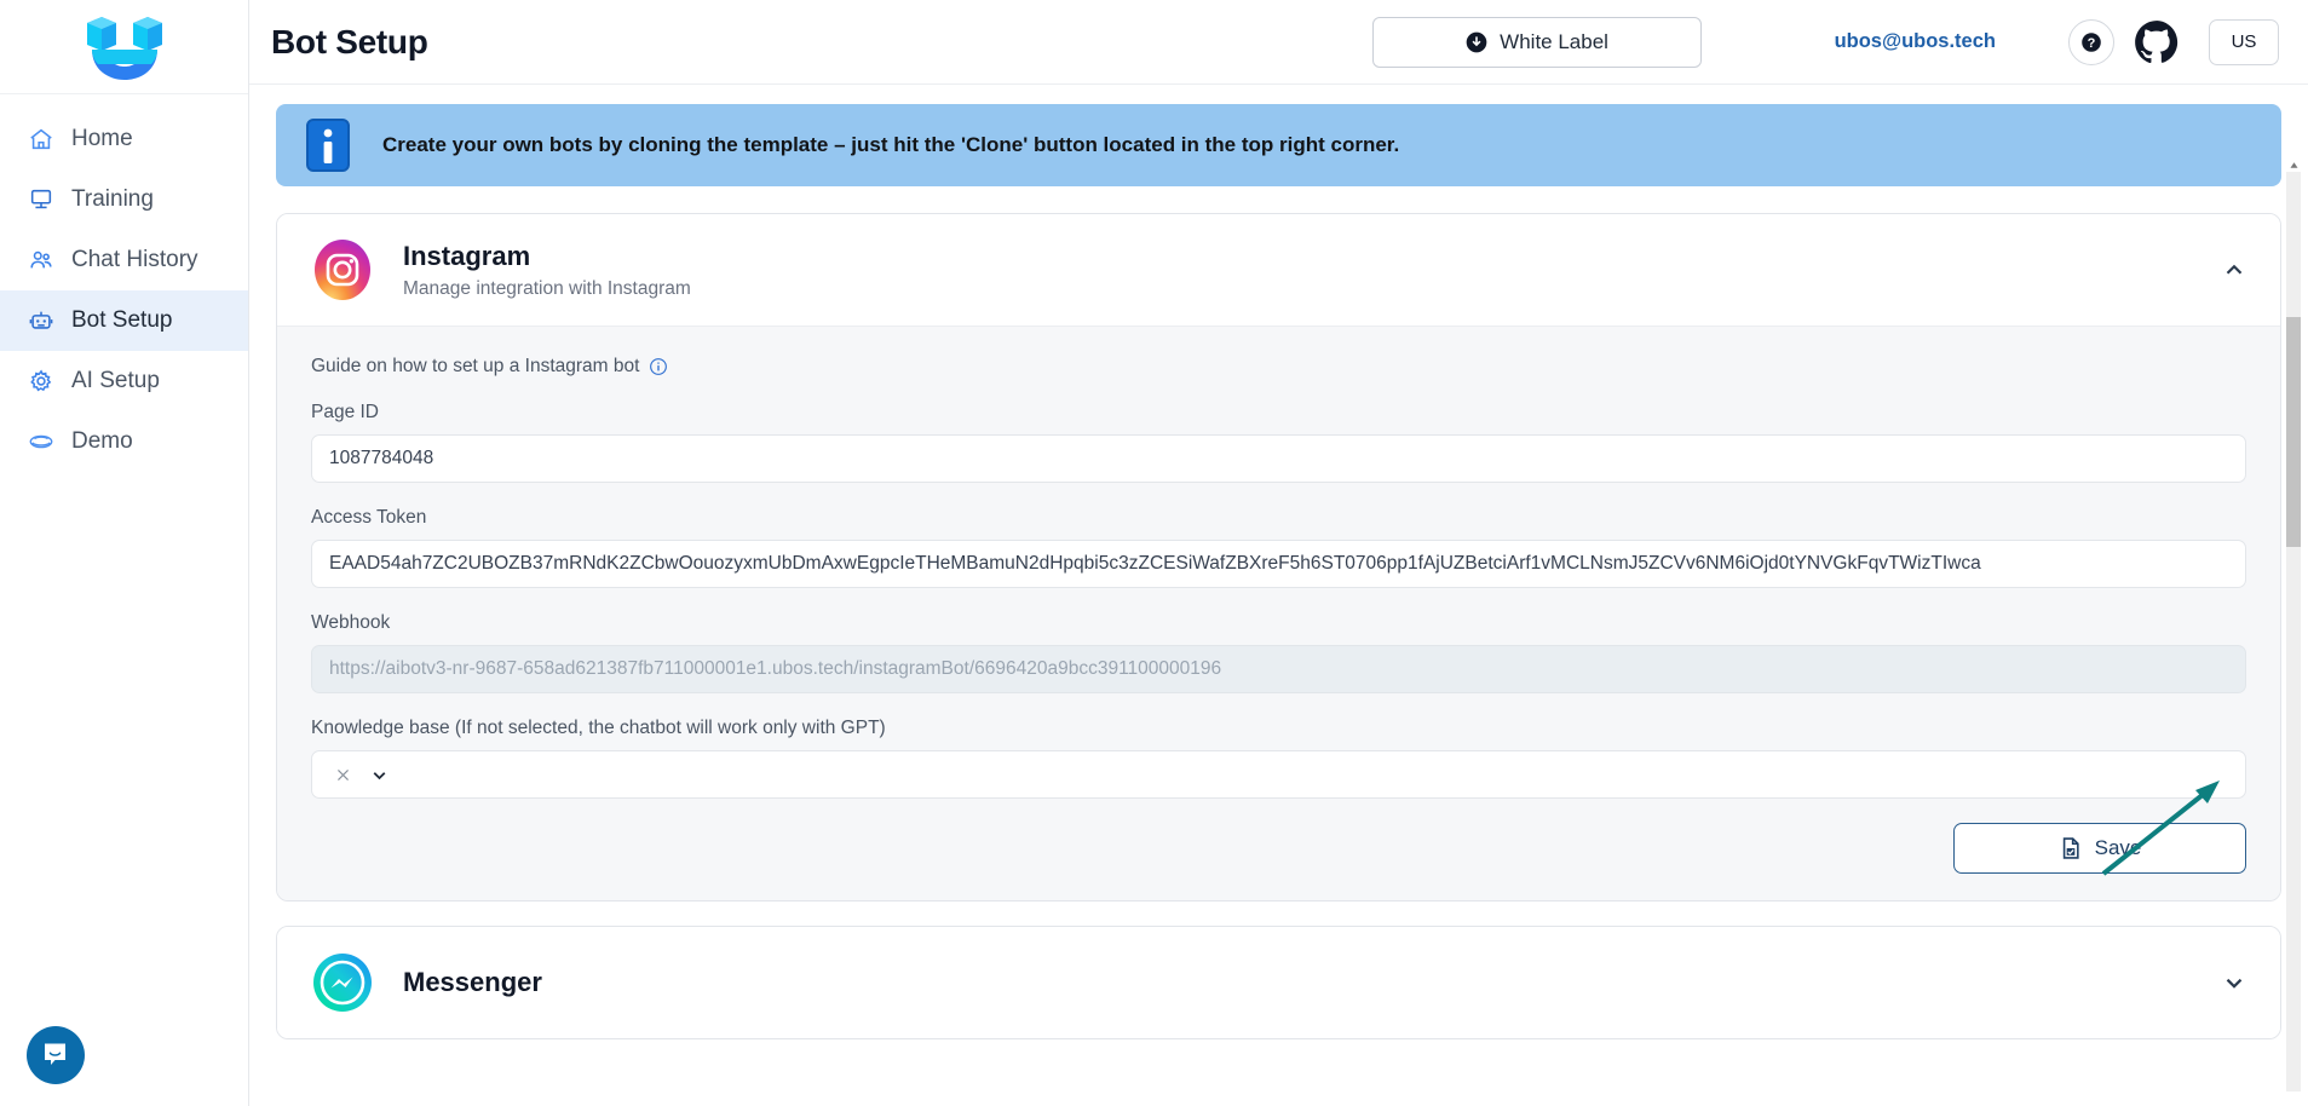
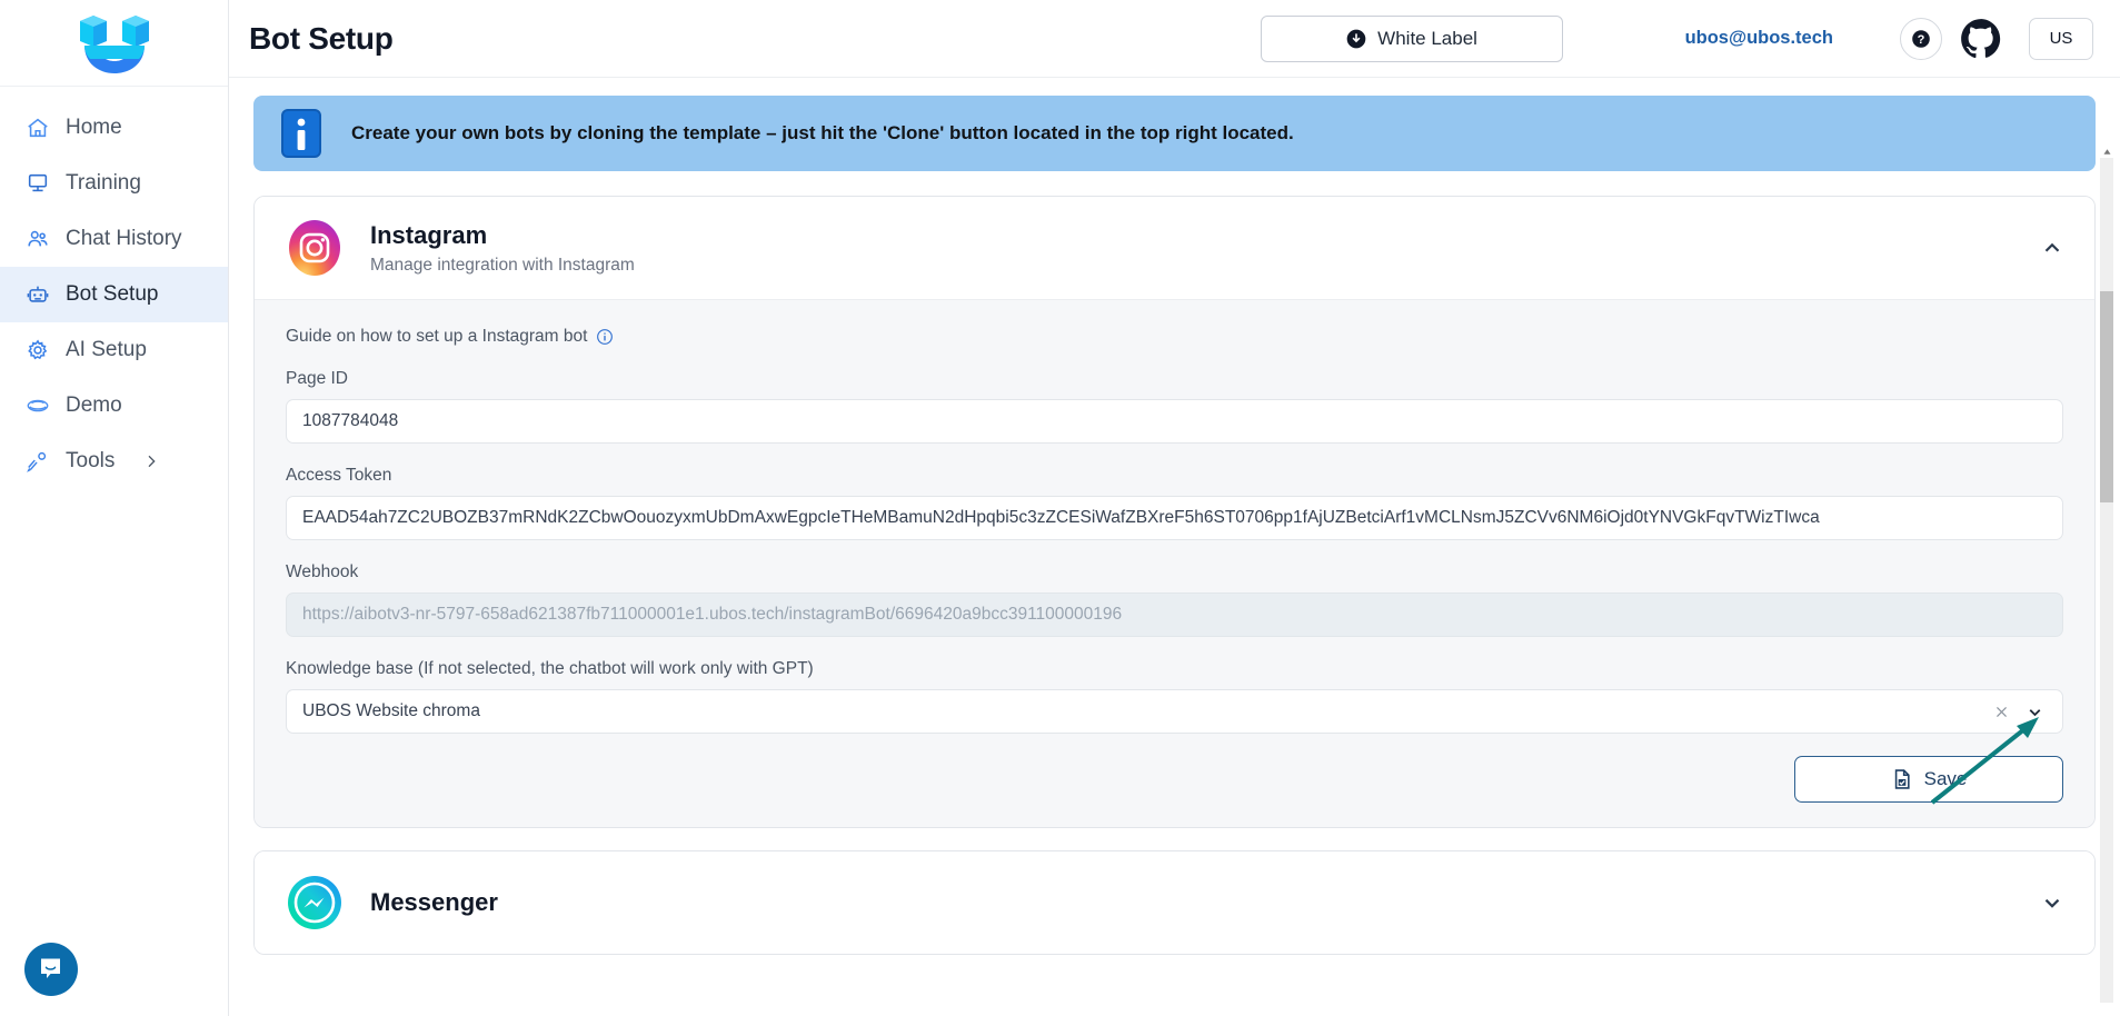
  Home
  Training
  Chat History
  Bot Setup
  AI Setup
  Demo
+ Tools
  Bot Setup
  White Label
  ubos@ubos.tech
  ?
  US
- Create your own bots by cloning the template – just hit the 'Clone' button located in the top right corner.
+ Create your own bots by cloning the template – just hit the 'Clone' button located in the top right located.
  Instagram
  Manage integration with Instagram
  Guide on how to set up a Instagram bot
  Page ID
  1087784048
  Access Token
  EAAD54ah7ZC2UBOZB37mRNdK2ZCbwOouozyxmUbDmAxwEgpcIeTHeMBamuN2dHpqbi5c3zZCESiWafZBXreF5h6ST0706pp1fAjUZBetciArf1vMCLNsmJ5ZCVv6NM6iOjd0tYNVGkFqvTWizTIwca
  Webhook
- https://aibotv3-nr-9687-658ad621387fb711000001e1.ubos.tech/instagramBot/6696420a9bcc391100000196
+ https://aibotv3-nr-5797-658ad621387fb711000001e1.ubos.tech/instagramBot/6696420a9bcc391100000196
  Knowledge base (If not selected, the chatbot will work only with GPT)
+ UBOS Website chroma
  Sav
  Messenger
